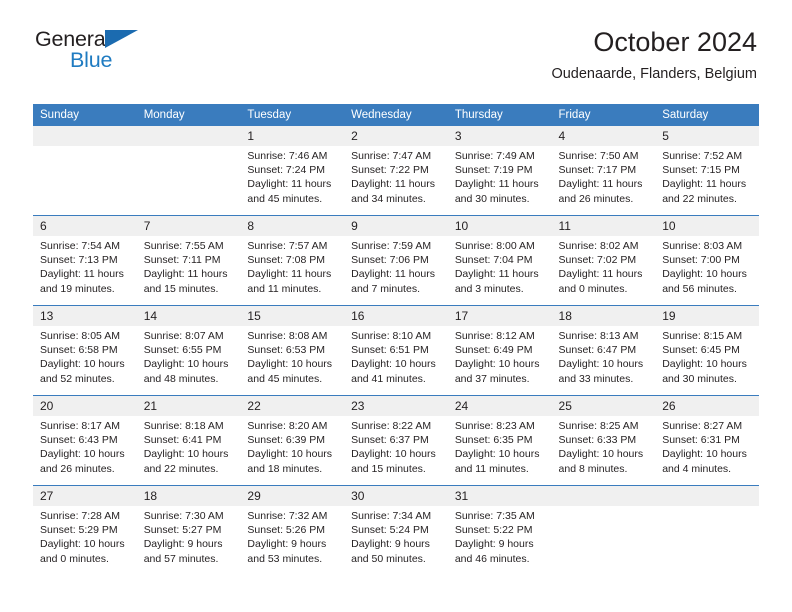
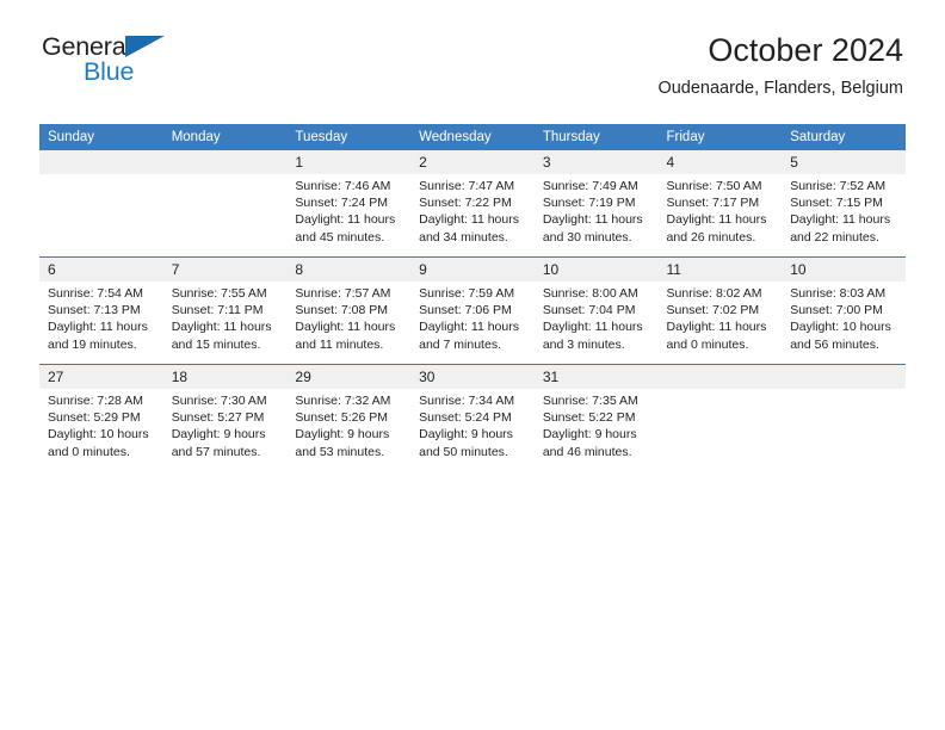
  General
  Blue
  October 2024
  Oudenaarde, Flanders, Belgium
  Sunday	Monday	Tuesday	Wednesday	Thursday	Friday	Saturday
  		1Sunrise: 7:46 AMSunset: 7:24 PMDaylight: 11 hoursand 45 minutes.	2Sunrise: 7:47 AMSunset: 7:22 PMDaylight: 11 hoursand 34 minutes.	3Sunrise: 7:49 AMSunset: 7:19 PMDaylight: 11 hoursand 30 minutes.	4Sunrise: 7:50 AMSunset: 7:17 PMDaylight: 11 hoursand 26 minutes.	5Sunrise: 7:52 AMSunset: 7:15 PMDaylight: 11 hoursand 22 minutes.
  6Sunrise: 7:54 AMSunset: 7:13 PMDaylight: 11 hoursand 19 minutes.	7Sunrise: 7:55 AMSunset: 7:11 PMDaylight: 11 hoursand 15 minutes.	8Sunrise: 7:57 AMSunset: 7:08 PMDaylight: 11 hoursand 11 minutes.	9Sunrise: 7:59 AMSunset: 7:06 PMDaylight: 11 hoursand 7 minutes.	10Sunrise: 8:00 AMSunset: 7:04 PMDaylight: 11 hoursand 3 minutes.	11Sunrise: 8:02 AMSunset: 7:02 PMDaylight: 11 hoursand 0 minutes.	10Sunrise: 8:03 AMSunset: 7:00 PMDaylight: 10 hoursand 56 minutes.
- 13Sunrise: 8:05 AMSunset: 6:58 PMDaylight: 10 hoursand 52 minutes.	14Sunrise: 8:07 AMSunset: 6:55 PMDaylight: 10 hoursand 48 minutes.	15Sunrise: 8:08 AMSunset: 6:53 PMDaylight: 10 hoursand 45 minutes.	16Sunrise: 8:10 AMSunset: 6:51 PMDaylight: 10 hoursand 41 minutes.	17Sunrise: 8:12 AMSunset: 6:49 PMDaylight: 10 hoursand 37 minutes.	18Sunrise: 8:13 AMSunset: 6:47 PMDaylight: 10 hoursand 33 minutes.	19Sunrise: 8:15 AMSunset: 6:45 PMDaylight: 10 hoursand 30 minutes.
- 20Sunrise: 8:17 AMSunset: 6:43 PMDaylight: 10 hoursand 26 minutes.	21Sunrise: 8:18 AMSunset: 6:41 PMDaylight: 10 hoursand 22 minutes.	22Sunrise: 8:20 AMSunset: 6:39 PMDaylight: 10 hoursand 18 minutes.	23Sunrise: 8:22 AMSunset: 6:37 PMDaylight: 10 hoursand 15 minutes.	24Sunrise: 8:23 AMSunset: 6:35 PMDaylight: 10 hoursand 11 minutes.	25Sunrise: 8:25 AMSunset: 6:33 PMDaylight: 10 hoursand 8 minutes.	26Sunrise: 8:27 AMSunset: 6:31 PMDaylight: 10 hoursand 4 minutes.
  27Sunrise: 7:28 AMSunset: 5:29 PMDaylight: 10 hoursand 0 minutes.	18Sunrise: 7:30 AMSunset: 5:27 PMDaylight: 9 hoursand 57 minutes.	29Sunrise: 7:32 AMSunset: 5:26 PMDaylight: 9 hoursand 53 minutes.	30Sunrise: 7:34 AMSunset: 5:24 PMDaylight: 9 hoursand 50 minutes.	31Sunrise: 7:35 AMSunset: 5:22 PMDaylight: 9 hoursand 46 minutes.
